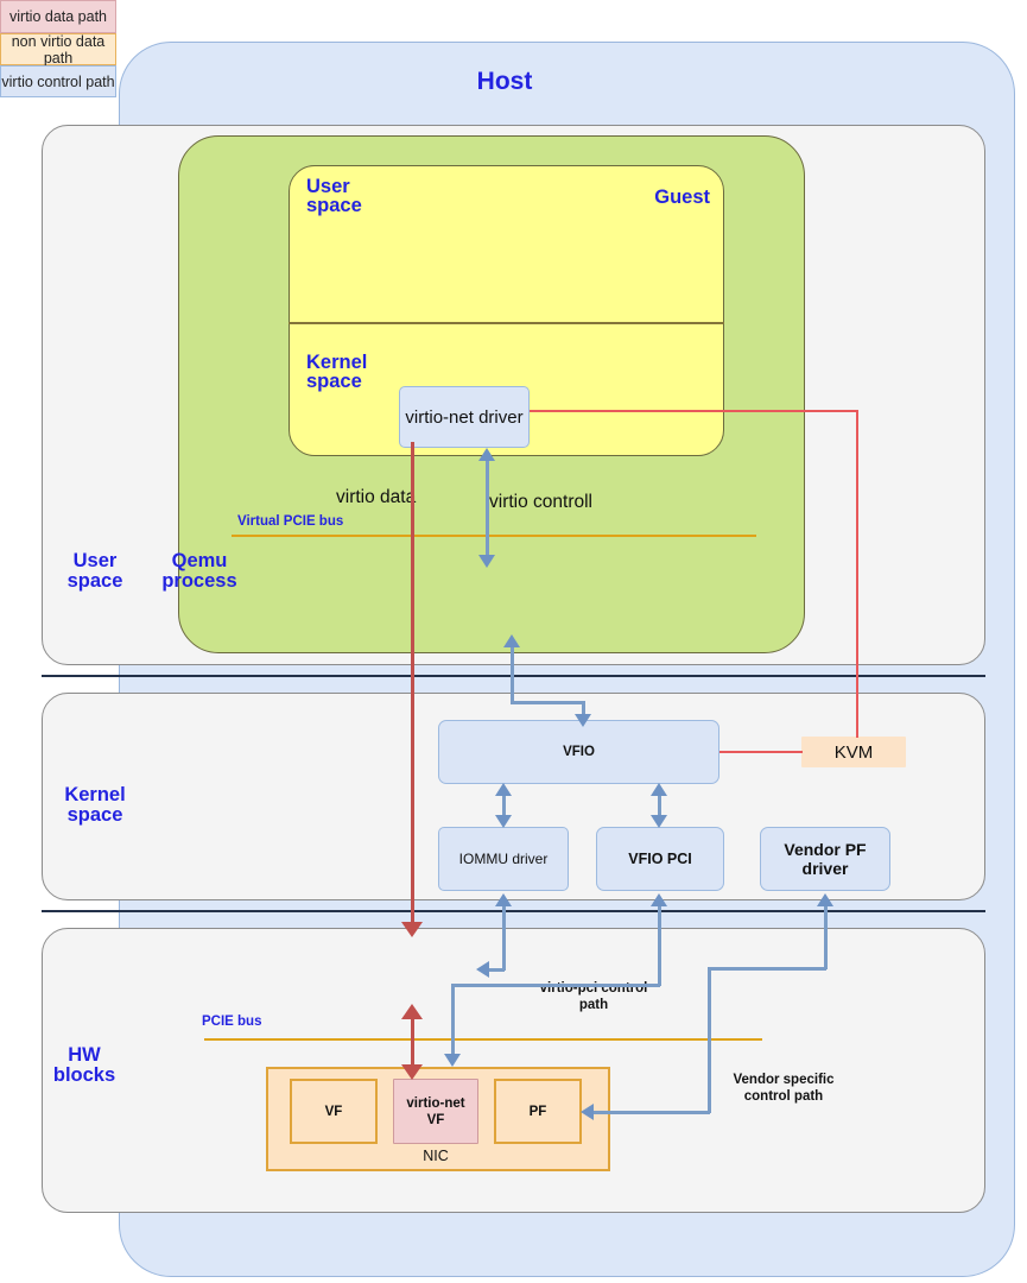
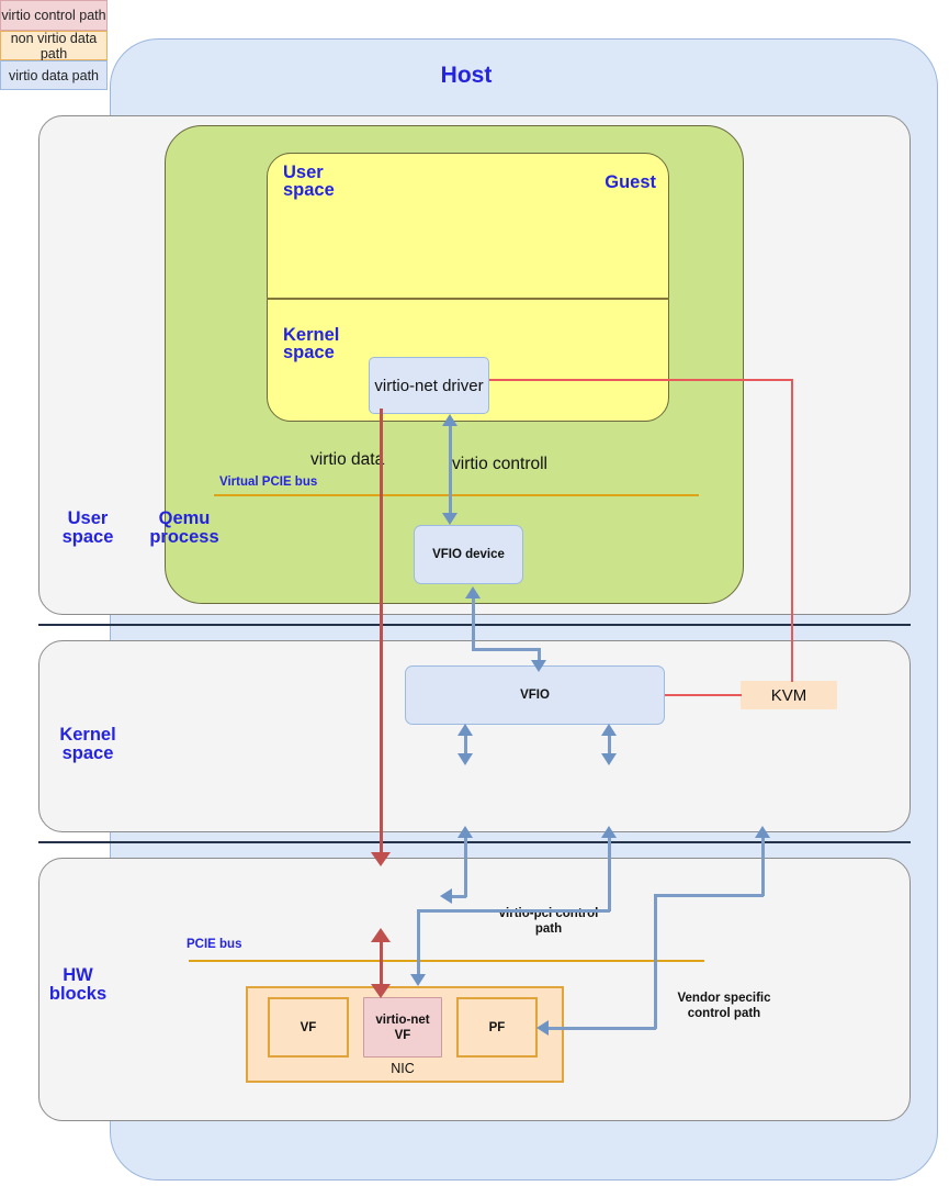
  Host
  User
  space
  Qemu
  process
  User
  space
  Guest
  Kernel
  space
  virtio-net driver
  Virtual PCIE bus
  virtio dat
  virtio controll
+ VFIO device
  Kernel
  space
  VFIO
  KVM
- IOMMU driver
- VFIO PCI
- Vendor PF driver
  HW
  blocks
  PCIE bus
  VF
  virtio-net
  VF
  PF
  NIC
  virtio-pci control
  path
  Vendor specific
  control path
- virtio data path
+ virtio control path
  non virtio data path
- virtio control path
+ virtio data path
